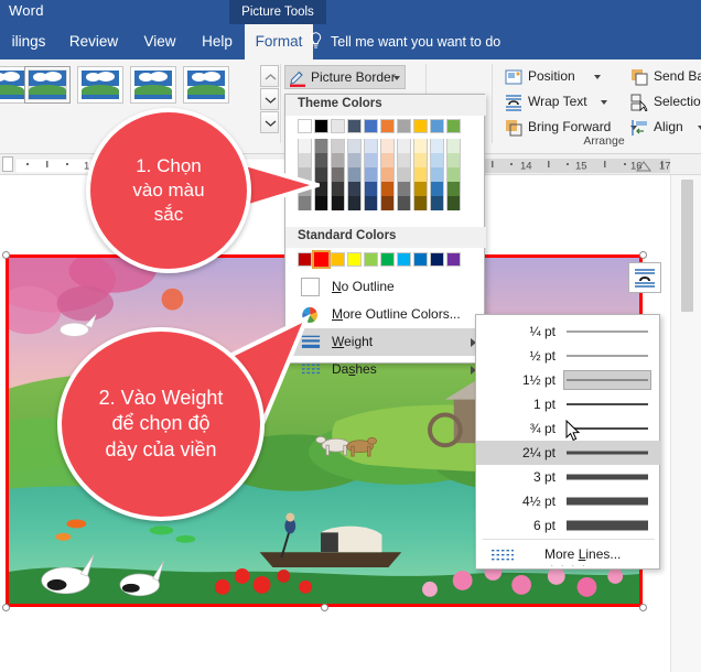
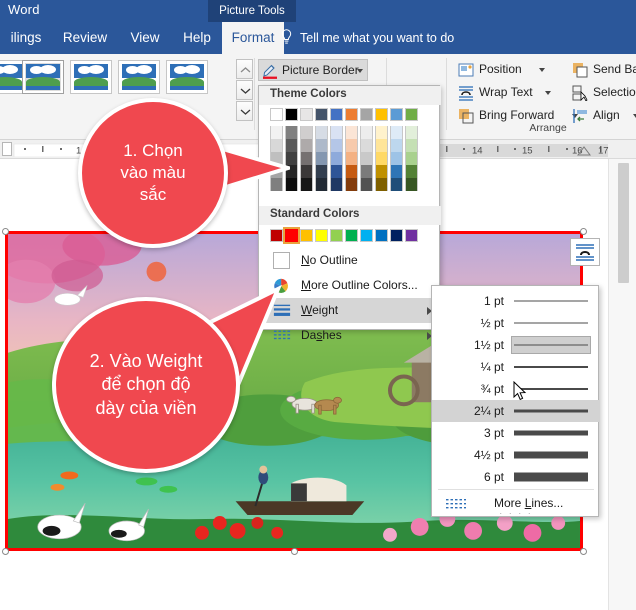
  Word
  Picture Tools
  Format
  Help
  View
  Review
  ilings
- Tell me want you want to do
+ Tell me what you want to do
  Picture Border
  Position
  Wrap Text
  Bring Forward
  Send B
  Selectio
  Align
  Arrange
  1
  14
  15
  16
  17
  Theme Colors
  Standard Colors
  No Outline
  More Outline Colors...
  Weight
  Dashes
- ¼ pt
+ 1 pt
  ½ pt
  1½ pt
- 1 pt
+ ¼ pt
  ¾ pt
  2¼ pt
  3 pt
  4½ pt
  6 pt
  More Lines...
  · · · ·
  1. Chọn
  vào màu
  sắc
  2. Vào Weight
  để chọn độ
  dày của viền
